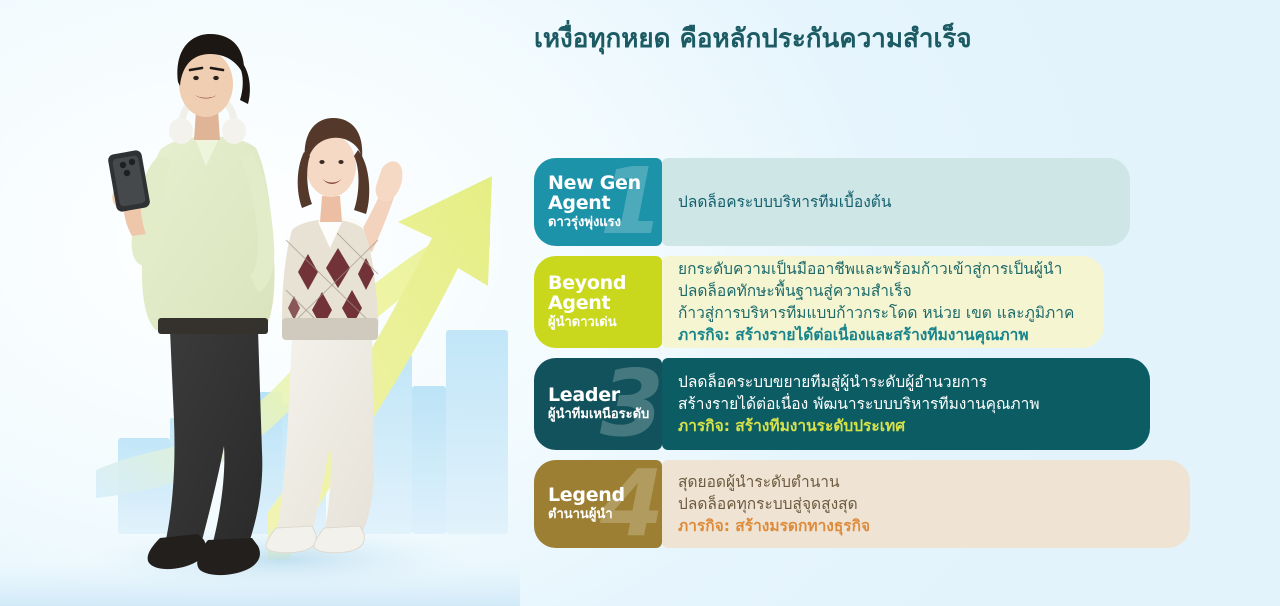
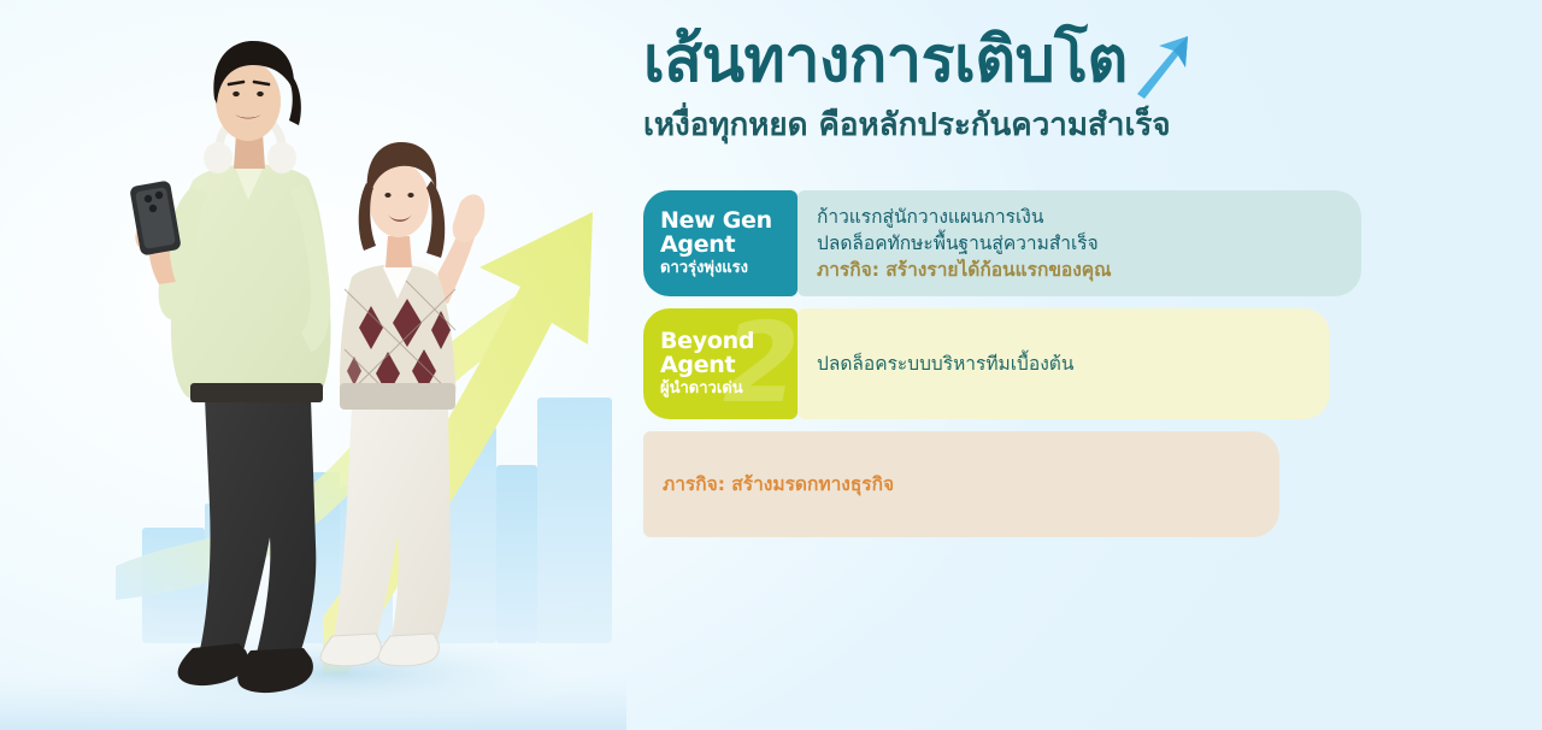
+ เส้นทางการเติบโต
  เหงื่อทุกหยด คือหลักประกันความสำเร็จ
- 1
  New Gen
  Agent
  ดาวรุ่งพุ่งแรง
+ ก้าวแรกสู่นักวางแผนการเงิน
- ปลดล็อคระบบบริหารทีมเบื้องต้น
+ ปลดล็อคทักษะพื้นฐานสู่ความสำเร็จ
+ ภารกิจ: สร้างรายได้ก้อนแรกของคุณ
+ 2
  Beyond
  Agent
  ผู้นำดาวเด่น
- ยกระดับความเป็นมืออาชีพและพร้อมก้าวเข้าสู่การเป็นผู้นำ
- ปลดล็อคทักษะพื้นฐานสู่ความสำเร็จ
+ ปลดล็อคระบบบริหารทีมเบื้องต้น
- ก้าวสู่การบริหารทีมแบบก้าวกระโดด หน่วย เขต และภูมิภาค
- ภารกิจ: สร้างรายได้ต่อเนื่องและสร้างทีมงานคุณภาพ
- 3
- Leader
- ผู้นำทีมเหนือระดับ
- ปลดล็อคระบบขยายทีมสู่ผู้นำระดับผู้อำนวยการ
- สร้างรายได้ต่อเนื่อง พัฒนาระบบบริหารทีมงานคุณภาพ
- ภารกิจ: สร้างทีมงานระดับประเทศ
- 4
- Legend
- ตำนานผู้นำ
- สุดยอดผู้นำระดับตำนาน
- ปลดล็อคทุกระบบสู่จุดสูงสุด
  ภารกิจ: สร้างมรดกทางธุรกิจ
